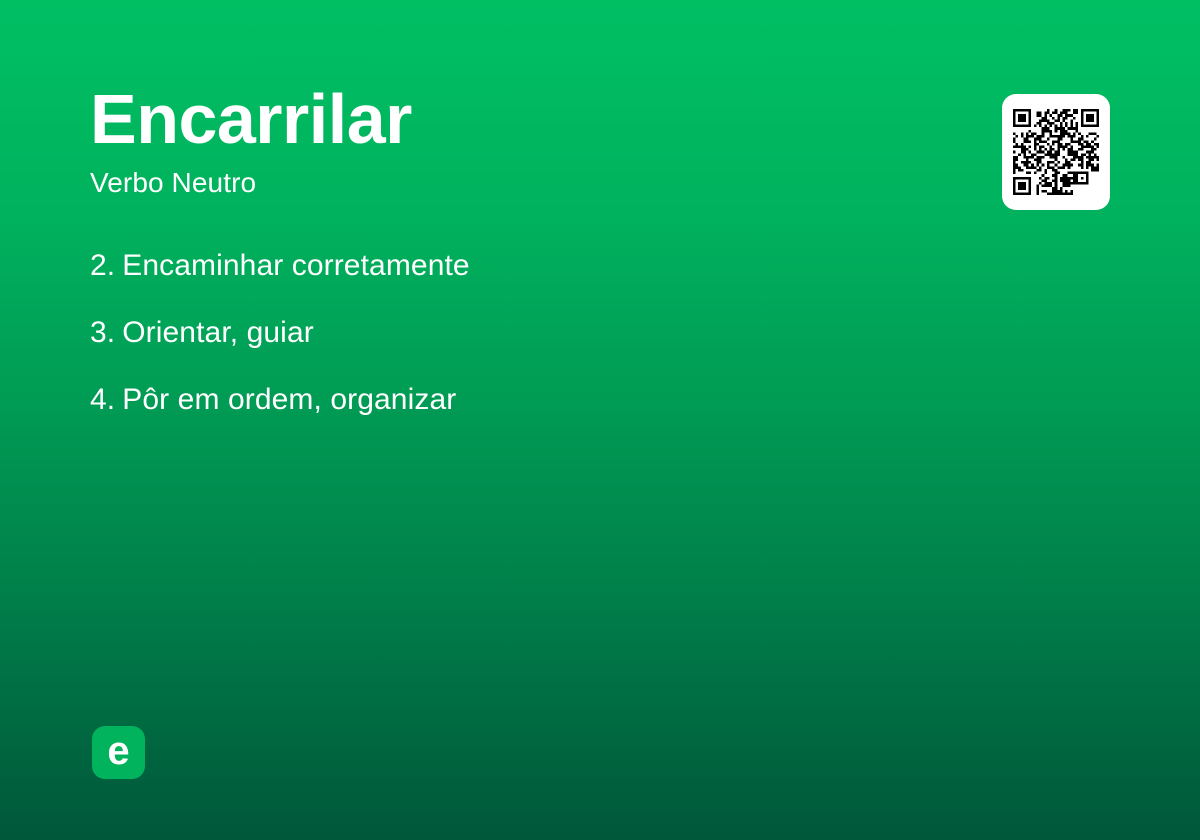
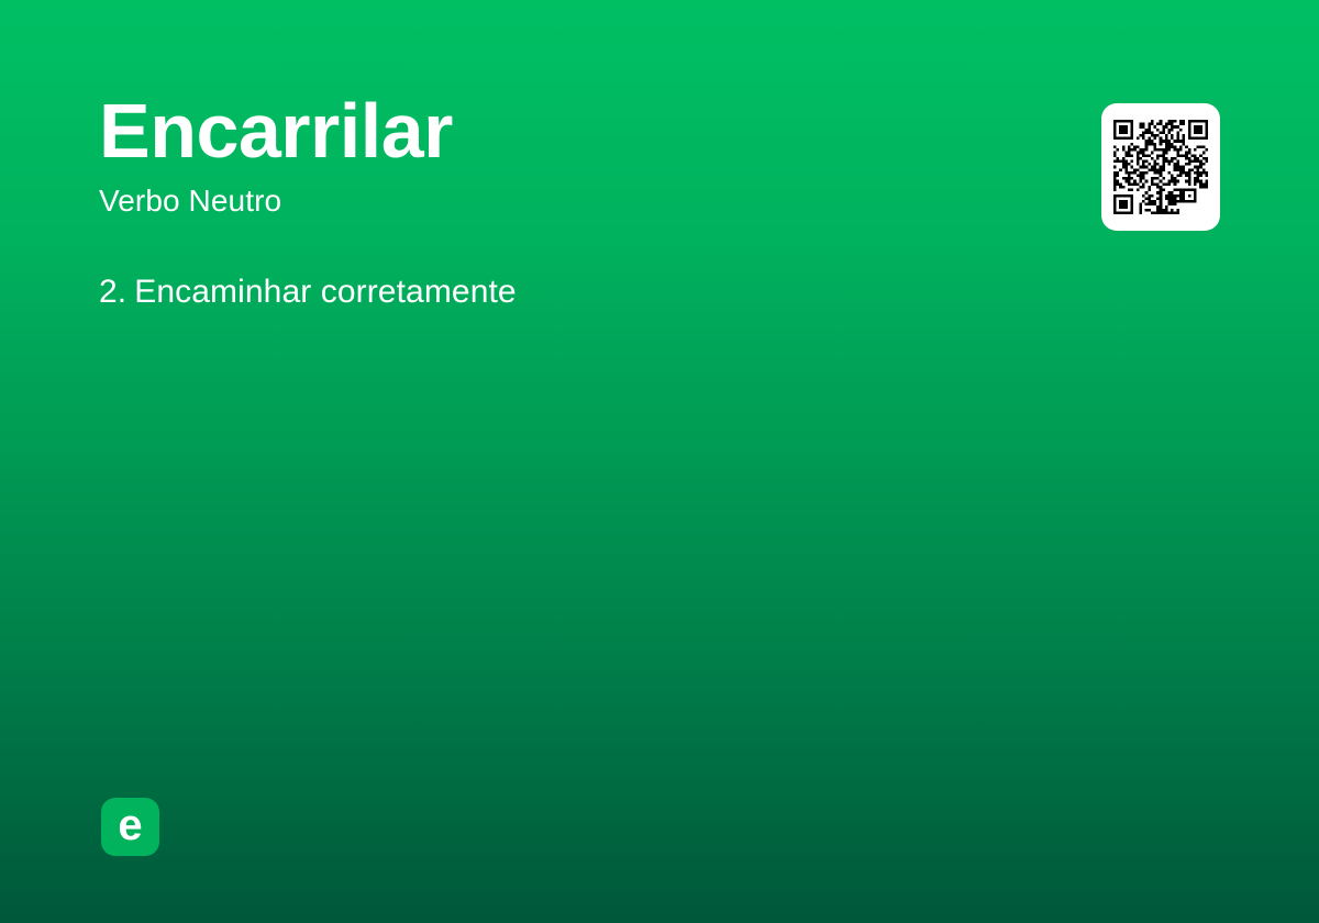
  Encarrilar
  Verbo Neutro
  2. Encaminhar corretamente
- 3. Orientar, guiar
- 4. Pôr em ordem, organizar
  e
